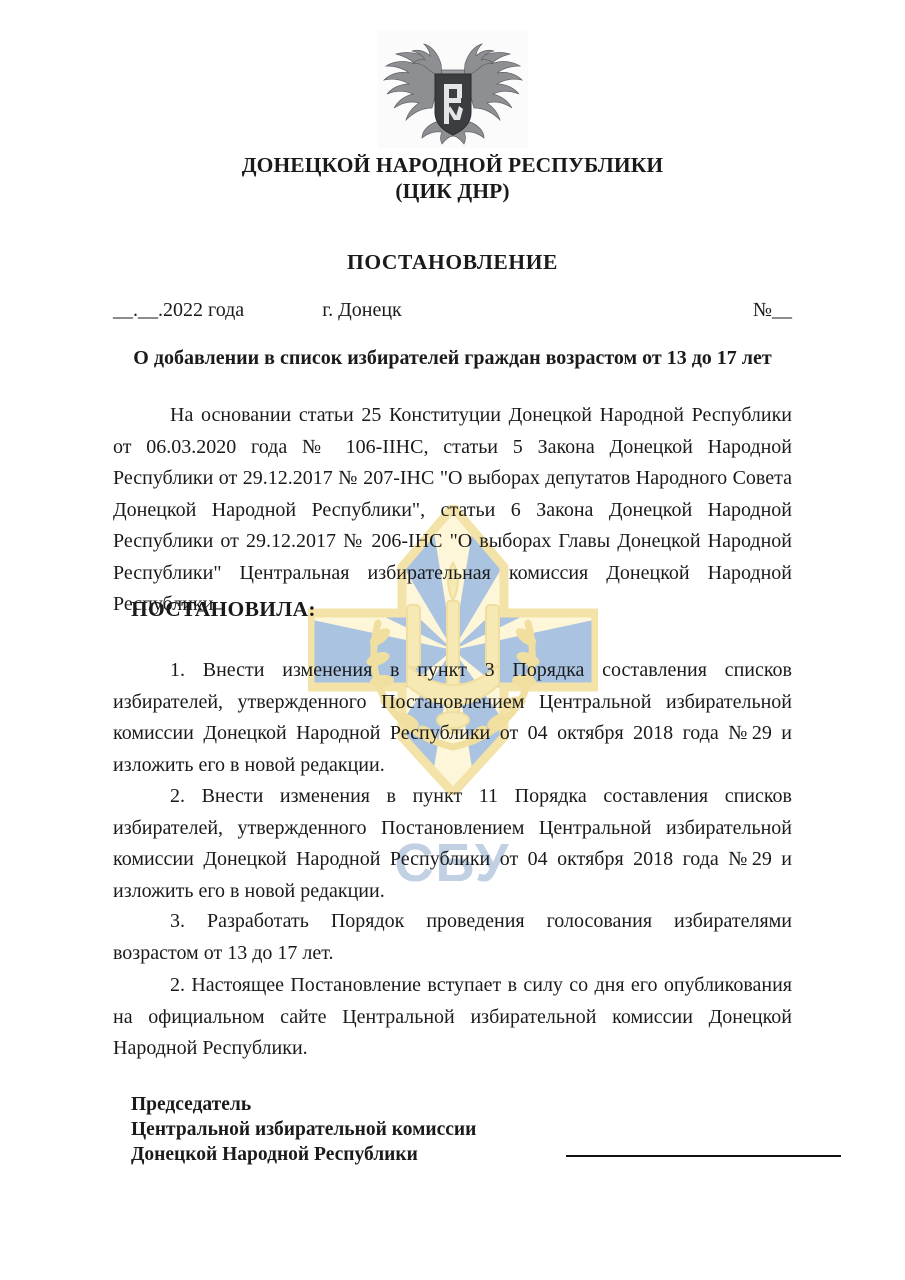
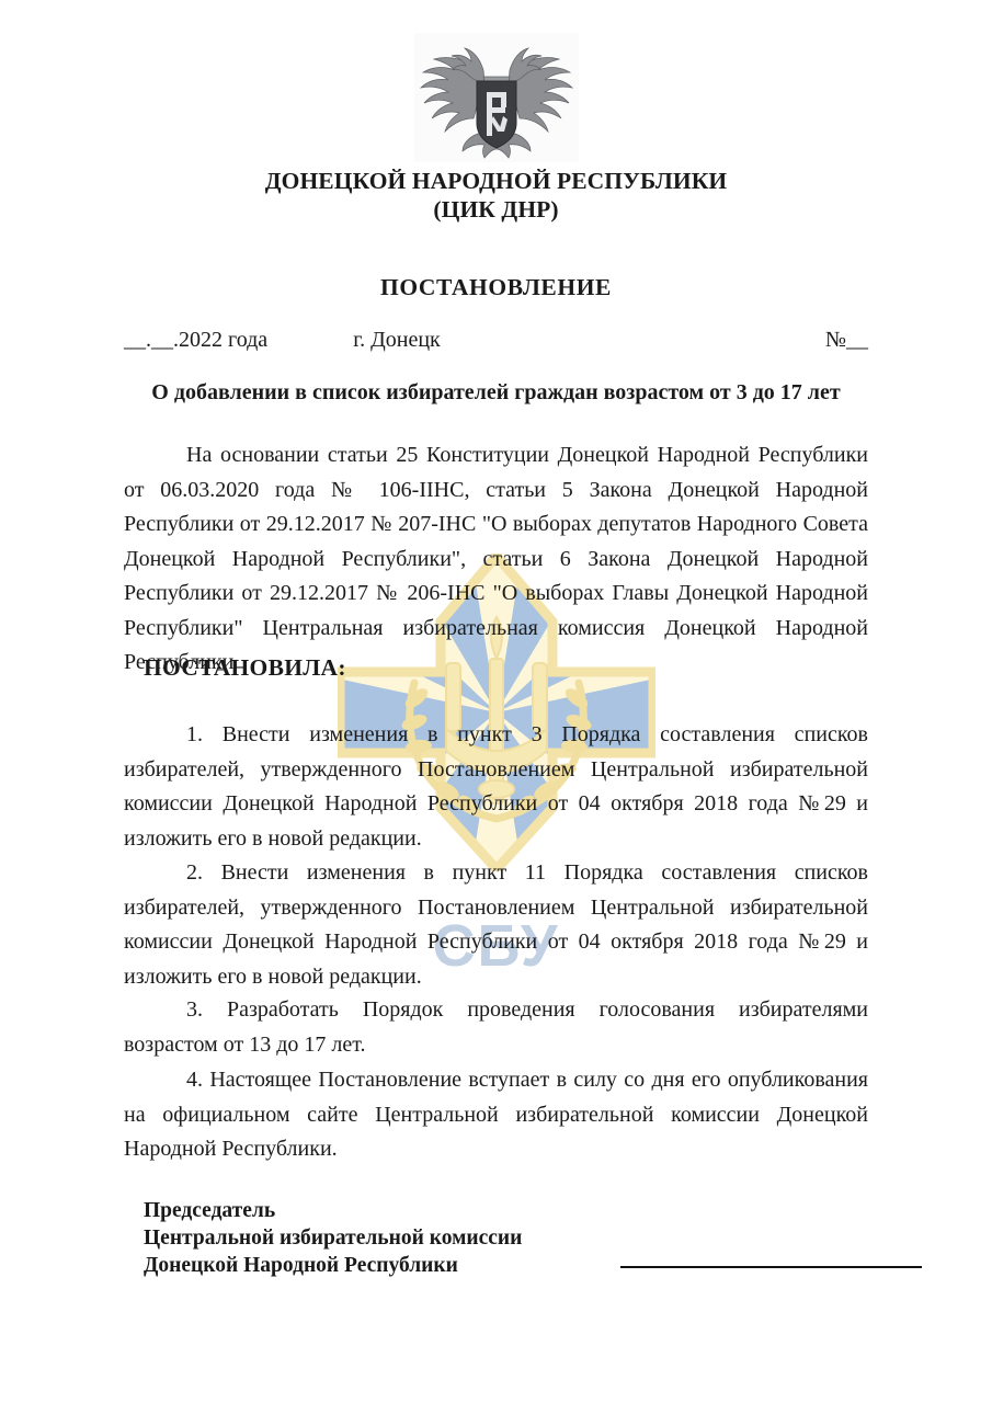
  СБУ
  ДОНЕЦКОЙ НАРОДНОЙ РЕСПУБЛИКИ
  (ЦИК ДНР)
  ПОСТАНОВЛЕНИЕ
  __.__.2022 года
  г. Донецк
  №__
- О добавлении в список избирателей граждан возрастом от 13 до 17 лет
+ О добавлении в список избирателей граждан возрастом от 3 до 17 лет
  На основании статьи 25 Конституции Донецкой Народной Республики от 06.03.2020 года № 106-IIНС, статьи 5 Закона Донецкой Народной Республики от 29.12.2017 № 207-IНС "О выборах депутатов Народного Совета Донецкой Народной Республики", статьи 6 Закона Донецкой Народной Республики от 29.12.2017 № 206-IНС "О выборах Главы Донецкой Народной Республики" Центральная избирательная комиссия Донецкой Народной Республики
  ПОСТАНОВИЛА:
  1. Внести изменения в пункт 3 Порядка составления списков избирателей, утвержденного Постановлением Центральной избирательной комиссии Донецкой Народной Республики от 04 октября 2018 года №29 и изложить его в новой редакции.
  2. Внести изменения в пункт 11 Порядка составления списков избирателей, утвержденного Постановлением Центральной избирательной комиссии Донецкой Народной Республики от 04 октября 2018 года №29 и изложить его в новой редакции.
  3. Разработать Порядок проведения голосования избирателями возрастом от 13 до 17 лет.
- 2. Настоящее Постановление вступает в силу со дня его опубликования на официальном сайте Центральной избирательной комиссии Донецкой Народной Республики.
+ 4. Настоящее Постановление вступает в силу со дня его опубликования на официальном сайте Центральной избирательной комиссии Донецкой Народной Республики.
  Председатель
  Центральной избирательной комиссии
  Донецкой Народной Республики
